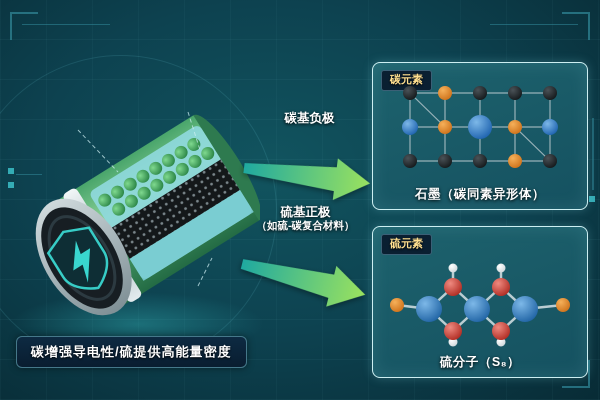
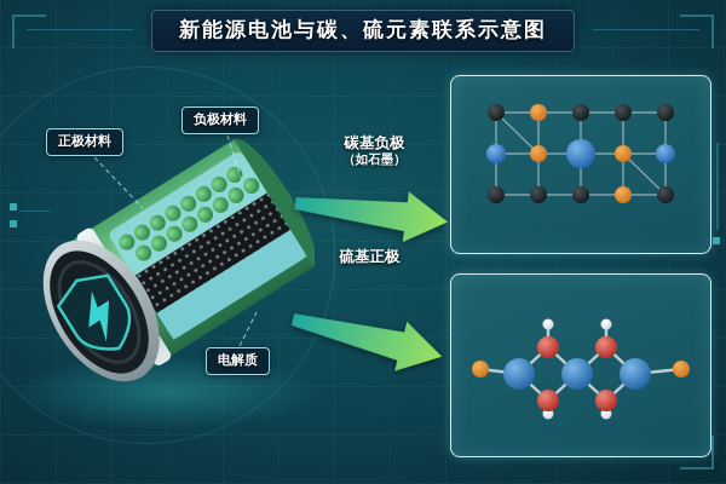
+ 新能源电池与碳、硫元素联系示意图
+ 正极材料
+ 负极材料
+ 电解质
  碳基负极
+ （如石墨）
  硫基正极
- （如硫-碳复合材料）
- 碳元素
- 石墨（碳同素异形体）
- 硫元素
- 硫分子（S₈）
- 碳增强导电性/硫提供高能量密度
